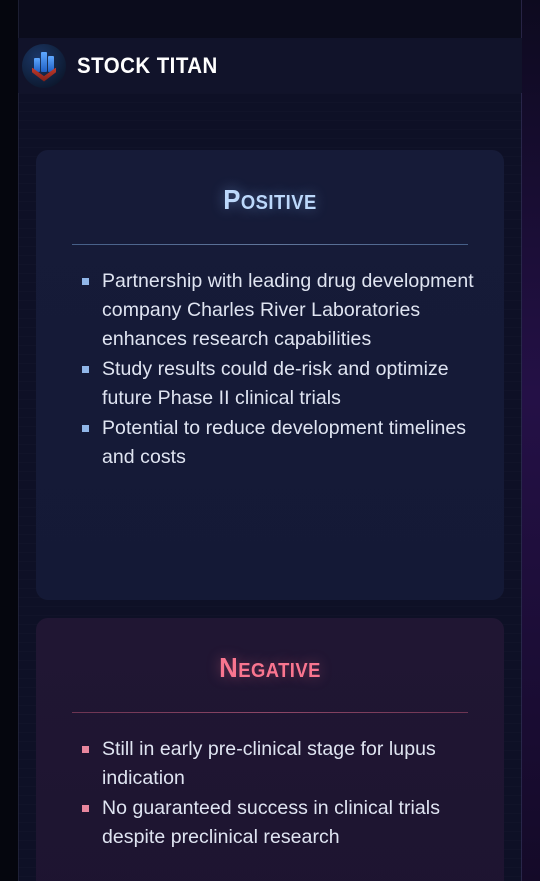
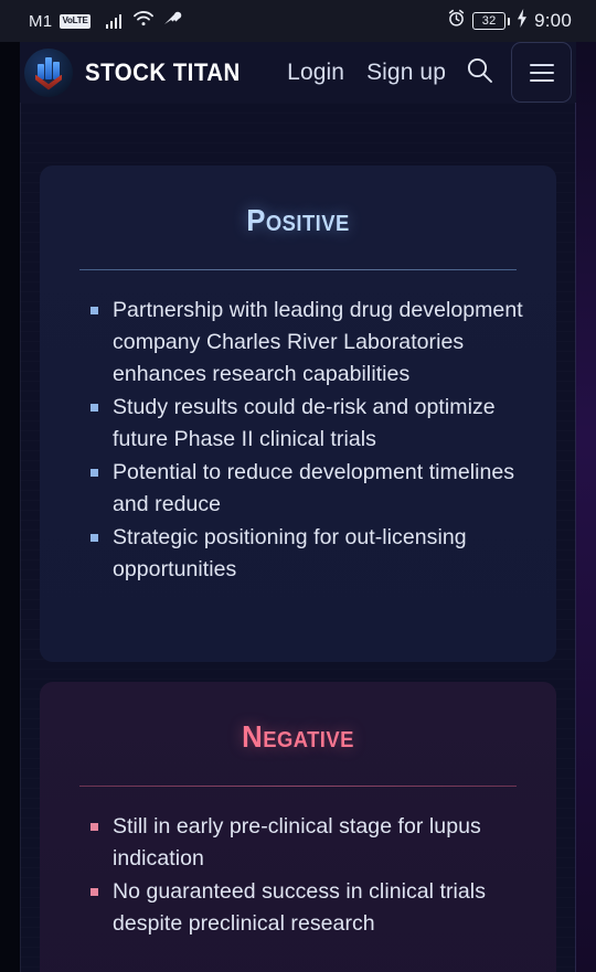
+ M1
+ VoLTE
+ 32
+ 9:00
  STOCK TITAN
+ Login
+ Sign up
  Positive
  Partnership with leading drug development company Charles River Laboratories enhances research capabilities
  Study results could de-risk and optimize future Phase II clinical trials
- Potential to reduce development timelines and costs
+ Potential to reduce development timelines and reduce
+ Strategic positioning for out-licensing opportunities
  Negative
  Still in early pre-clinical stage for lupus indication
  No guaranteed success in clinical trials despite preclinical research
